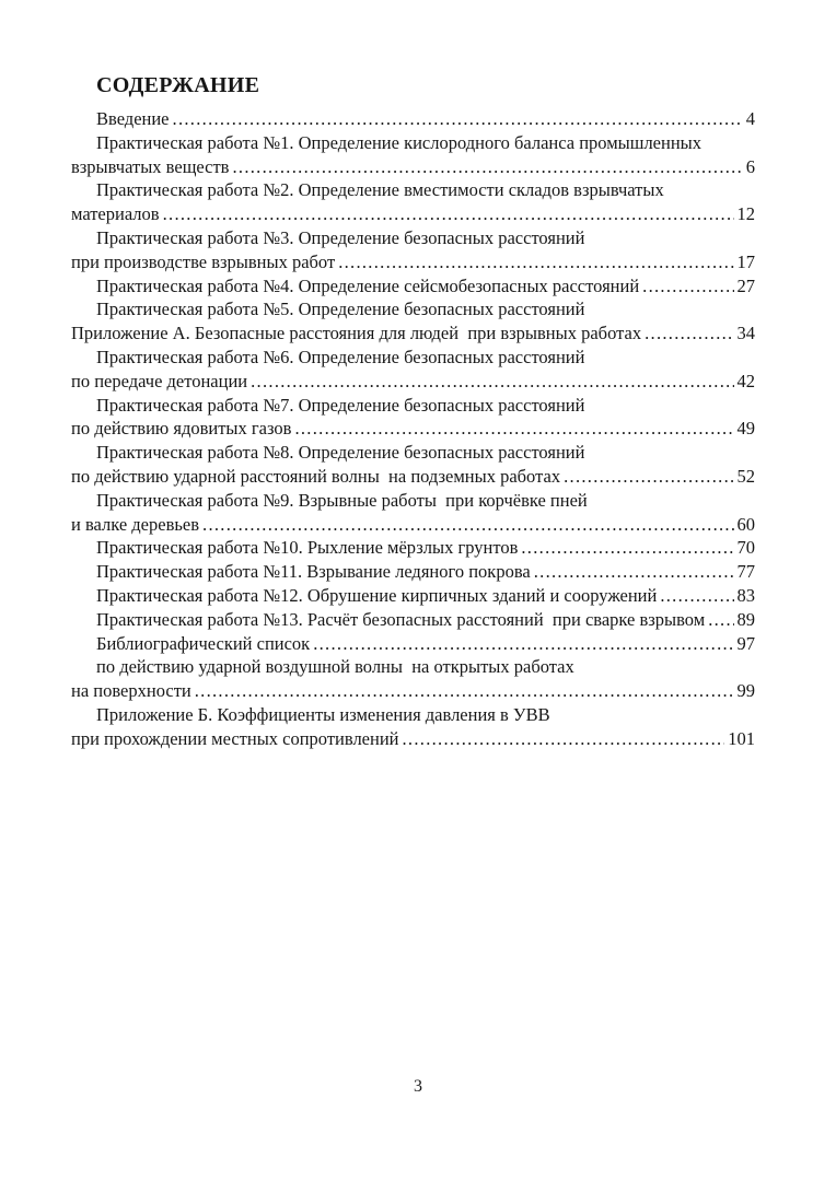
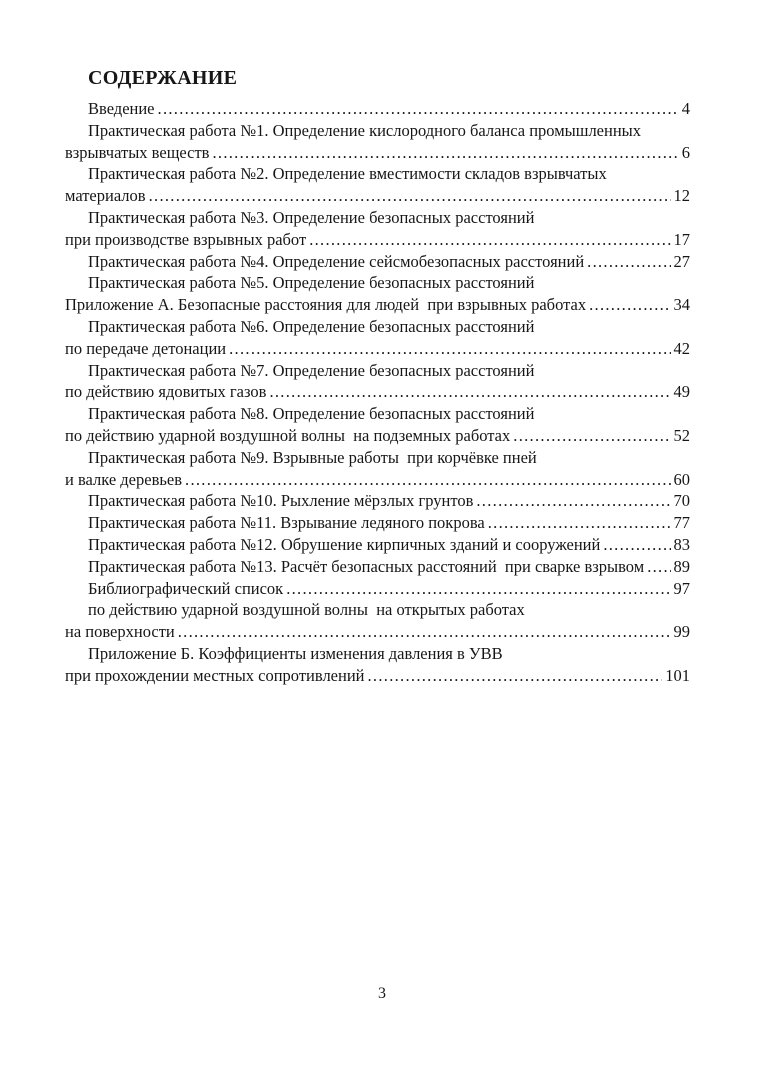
  СОДЕРЖАНИЕ
  Введение
  4
  Практическая работа №1. Определение кислородного баланса промышленных
  взрывчатых веществ
  6
  Практическая работа №2. Определение вместимости складов взрывчатых
  материалов
  12
  Практическая работа №3. Определение безопасных расстояний
  при производстве взрывных работ
  17
  Практическая работа №4. Определение сейсмобезопасных расстояний
  27
  Практическая работа №5. Определение безопасных расстояний
  Приложение А. Безопасные расстояния для людей при взрывных работах
  34
  Практическая работа №6. Определение безопасных расстояний
  по передаче детонации
  42
  Практическая работа №7. Определение безопасных расстояний
  по действию ядовитых газов
  49
  Практическая работа №8. Определение безопасных расстояний
- по действию ударной расстояний волны на подземных работах
+ по действию ударной воздушной волны на подземных работах
  52
  Практическая работа №9. Взрывные работы при корчёвке пней
  и валке деревьев
  60
  Практическая работа №10. Рыхление мёрзлых грунтов
  70
  Практическая работа №11. Взрывание ледяного покрова
  77
  Практическая работа №12. Обрушение кирпичных зданий и сооружений
  83
  Практическая работа №13. Расчёт безопасных расстояний при сварке взрывом
  89
  Библиографический список
  97
  по действию ударной воздушной волны на открытых работах
  на поверхности
  99
  Приложение Б. Коэффициенты изменения давления в УВВ
  при прохождении местных сопротивлений
  101
  3
